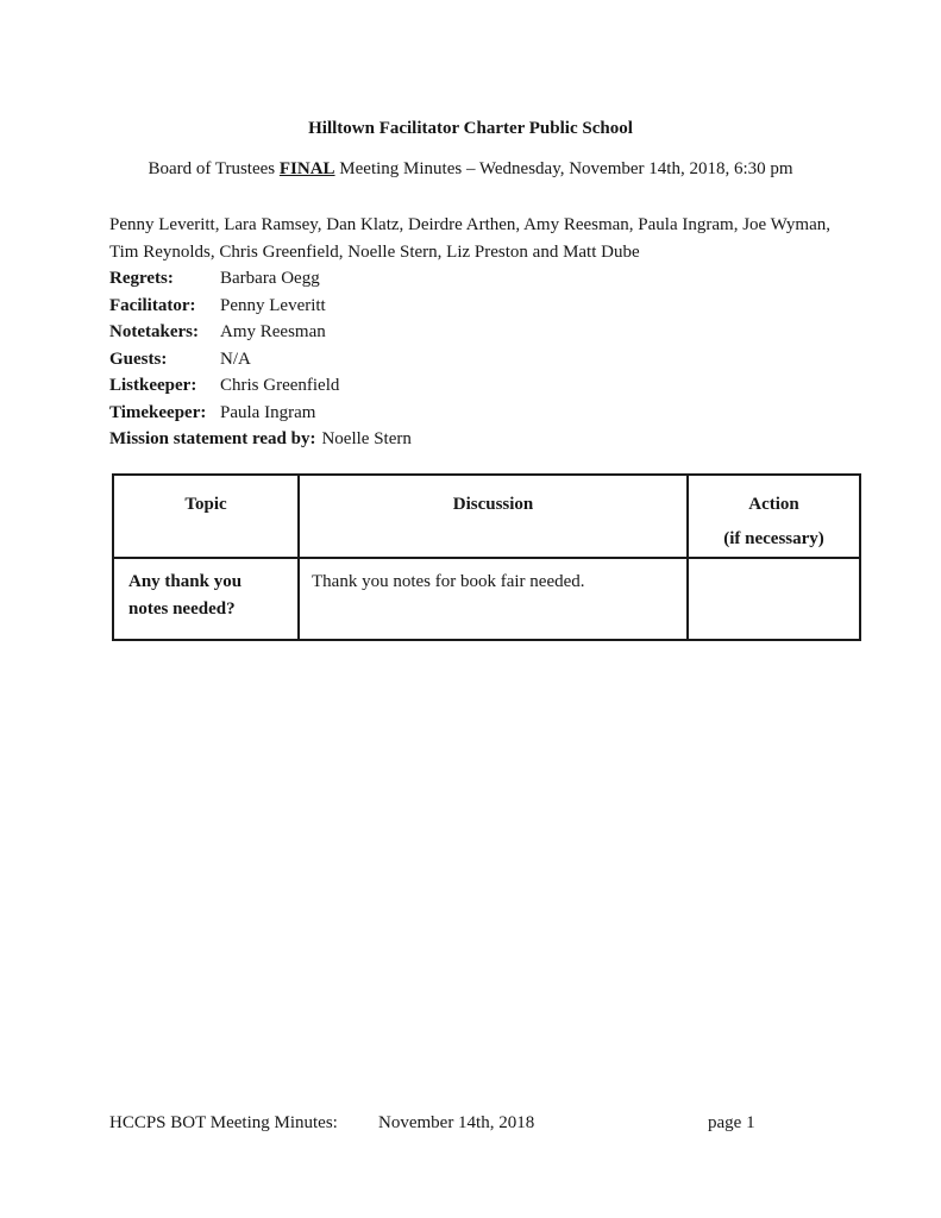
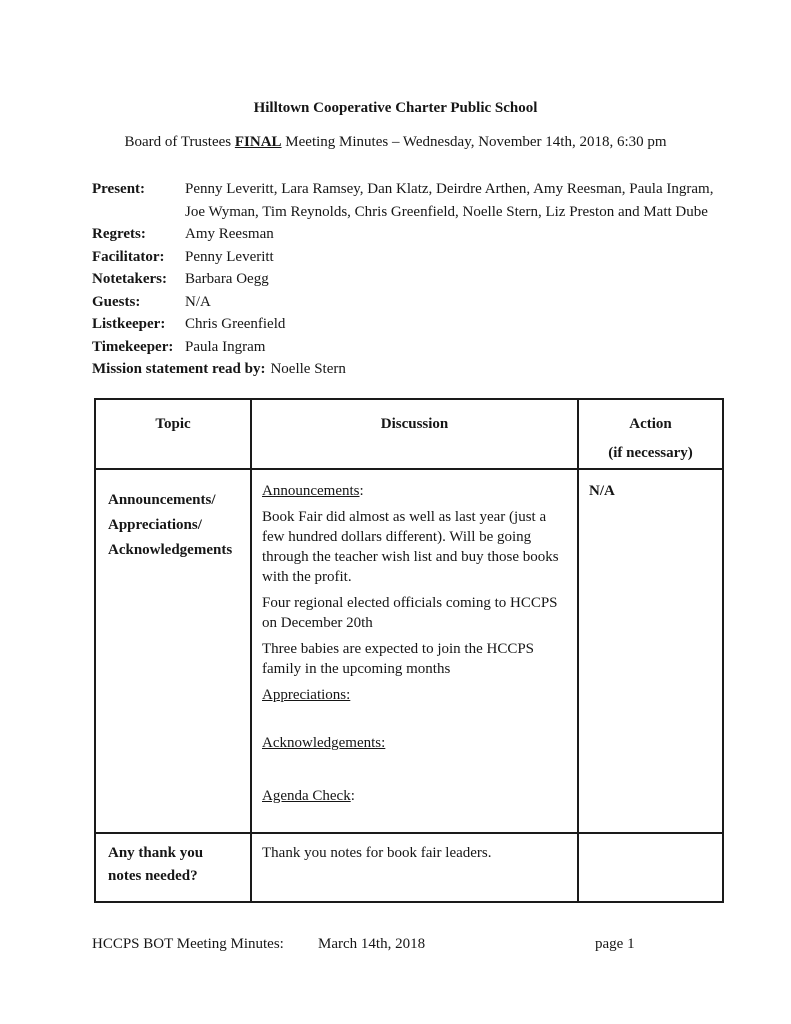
- Hilltown Facilitator Charter Public School
+ Hilltown Cooperative Charter Public School
  Board of Trustees FINAL Meeting Minutes – Wednesday, November 14th, 2018, 6:30 pm
+ Present:
  Penny Leveritt, Lara Ramsey, Dan Klatz, Deirdre Arthen, Amy Reesman, Paula Ingram, Joe Wyman, Tim Reynolds, Chris Greenfield, Noelle Stern, Liz Preston and Matt Dube
  Regrets:
- Barbara Oegg
+ Amy Reesman
  Facilitator:
  Penny Leveritt
  Notetakers:
- Amy Reesman
+ Barbara Oegg
  Guests:
  N/A
  Listkeeper:
  Chris Greenfield
  Timekeeper:
  Paula Ingram
  Mission statement read by: Noelle Stern
  Topic	Discussion	Action (if necessary)
+ Announcements/ Appreciations/ Acknowledgements	Announcements: Book Fair did almost as well as last year (just a few hundred dollars different). Will be going through the teacher wish list and buy those books with the profit. Four regional elected officials coming to HCCPS on December 20th Three babies are expected to join the HCCPS family in the upcoming months Appreciations: Acknowledgements: Agenda Check:	N/A
- Any thank you notes needed?	Thank you notes for book fair needed.
+ Any thank you notes needed?	Thank you notes for book fair leaders.
  HCCPS BOT Meeting Minutes:
- November 14th, 2018
+ March 14th, 2018
  page 1
